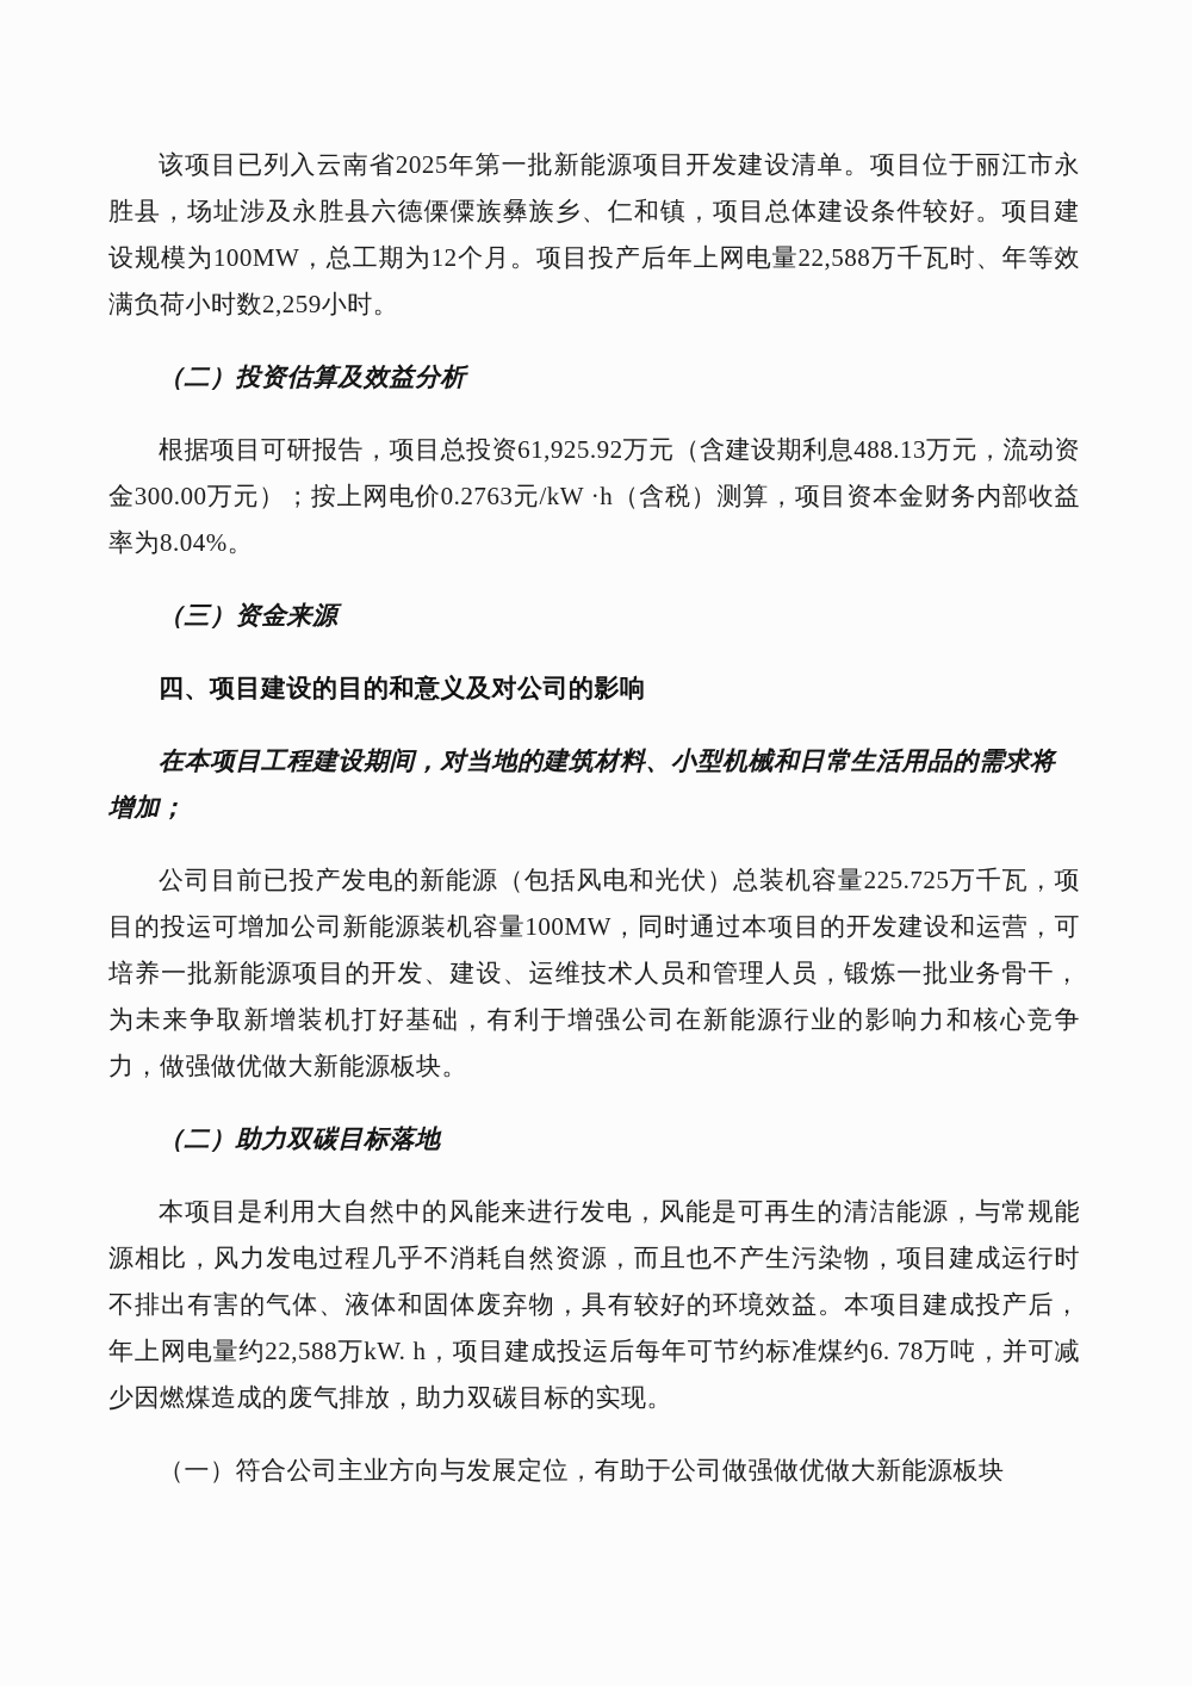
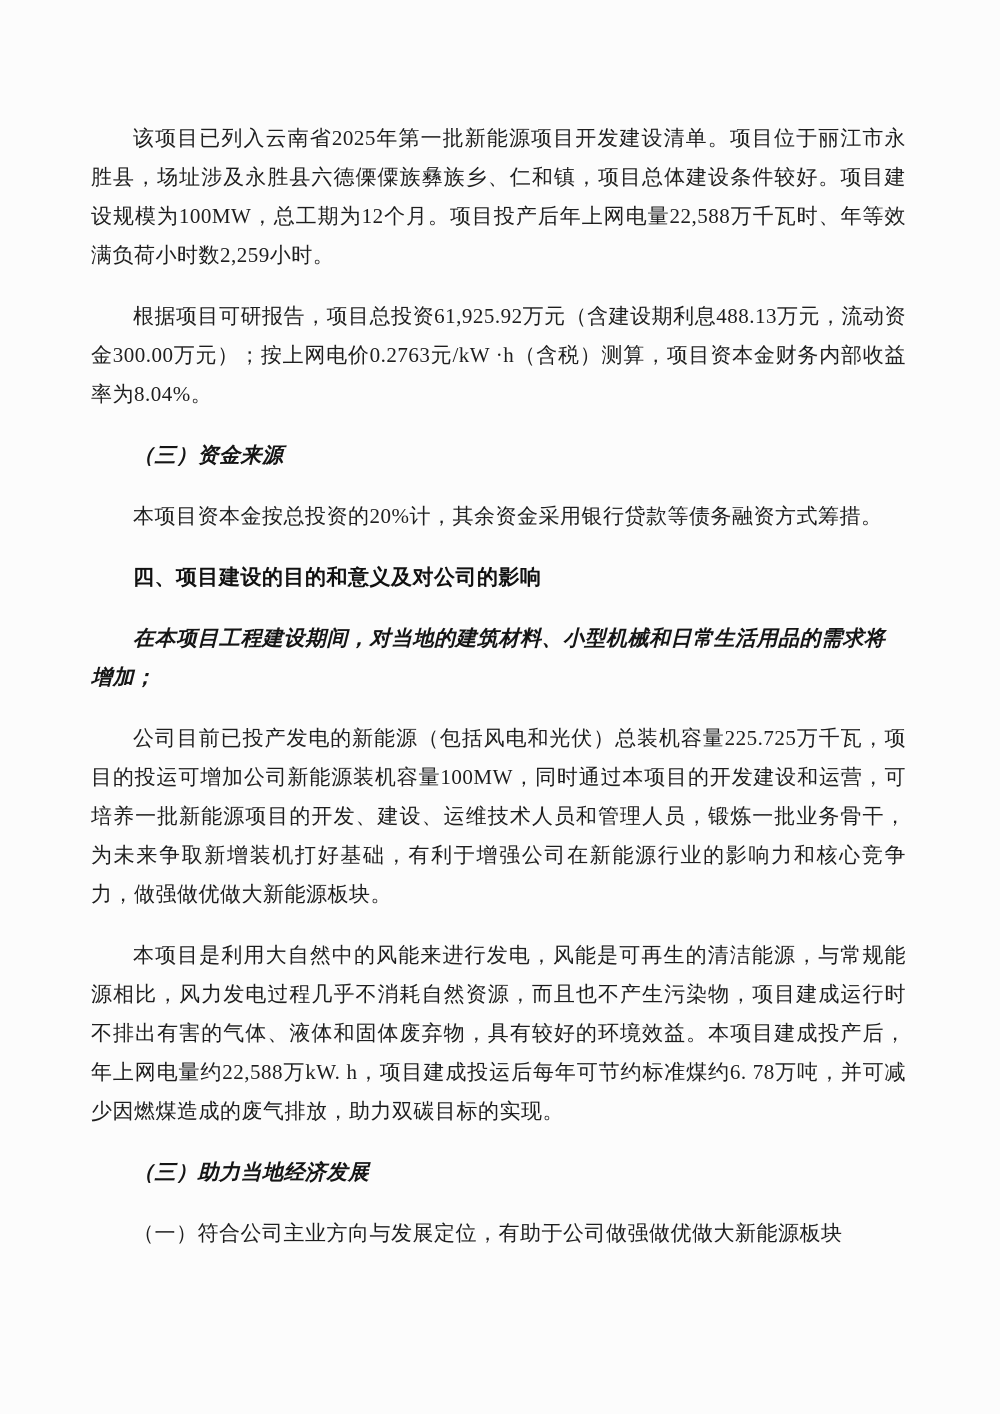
  该项目已列入云南省2025年第一批新能源项目开发建设清单。项目位于丽江市永胜县，场址涉及永胜县六德傈僳族彝族乡、仁和镇，项目总体建设条件较好。项目建设规模为100MW，总工期为12个月。项目投产后年上网电量22,588万千瓦时、年等效满负荷小时数2,259小时。
- （二）投资估算及效益分析
  根据项目可研报告，项目总投资61,925.92万元（含建设期利息488.13万元，流动资金300.00万元）；按上网电价0.2763元/kW ·h（含税）测算，项目资本金财务内部收益率为8.04%。
  （三）资金来源
+ 本项目资本金按总投资的20%计，其余资金采用银行贷款等债务融资方式筹措。
  四、项目建设的目的和意义及对公司的影响
  在本项目工程建设期间，对当地的建筑材料、小型机械和日常生活用品的需求将增加；
  公司目前已投产发电的新能源（包括风电和光伏）总装机容量225.725万千瓦，项目的投运可增加公司新能源装机容量100MW，同时通过本项目的开发建设和运营，可培养一批新能源项目的开发、建设、运维技术人员和管理人员，锻炼一批业务骨干，为未来争取新增装机打好基础，有利于增强公司在新能源行业的影响力和核心竞争力，做强做优做大新能源板块。
- （二）助力双碳目标落地
  本项目是利用大自然中的风能来进行发电，风能是可再生的清洁能源，与常规能源相比，风力发电过程几乎不消耗自然资源，而且也不产生污染物，项目建成运行时不排出有害的气体、液体和固体废弃物，具有较好的环境效益。本项目建成投产后，年上网电量约22,588万kW. h，项目建成投运后每年可节约标准煤约6. 78万吨，并可减少因燃煤造成的废气排放，助力双碳目标的实现。
+ （三）助力当地经济发展
  （一）符合公司主业方向与发展定位，有助于公司做强做优做大新能源板块
